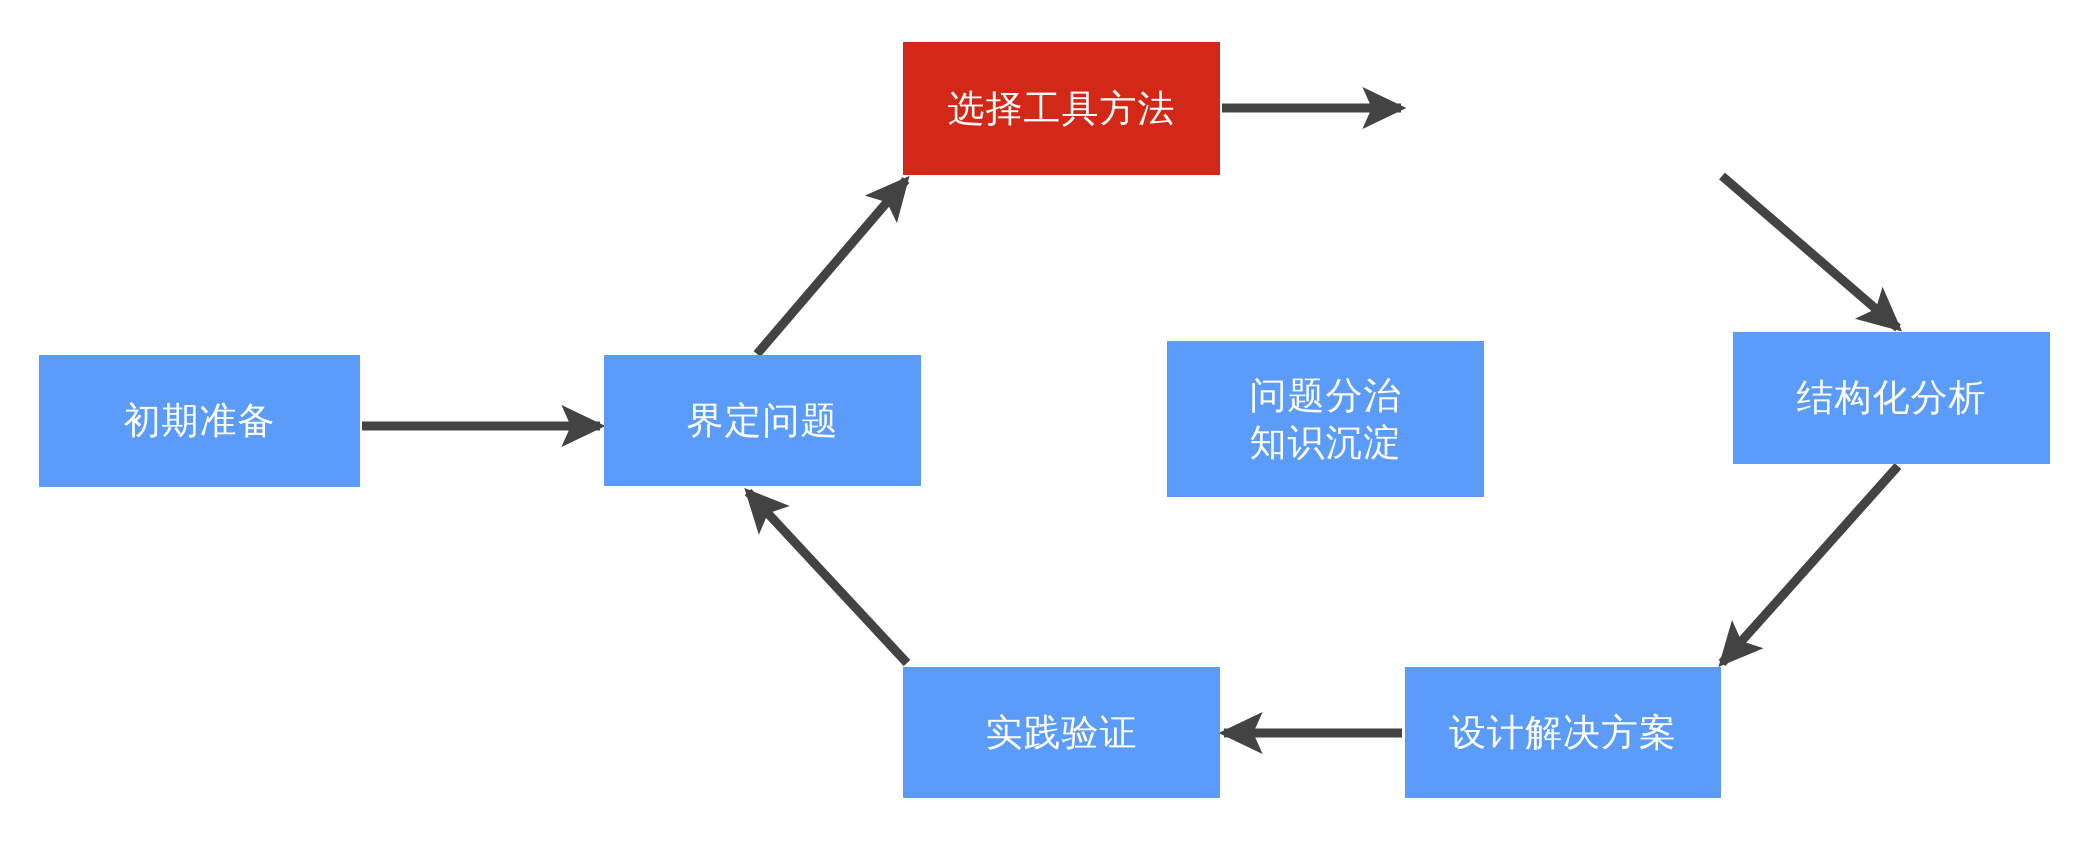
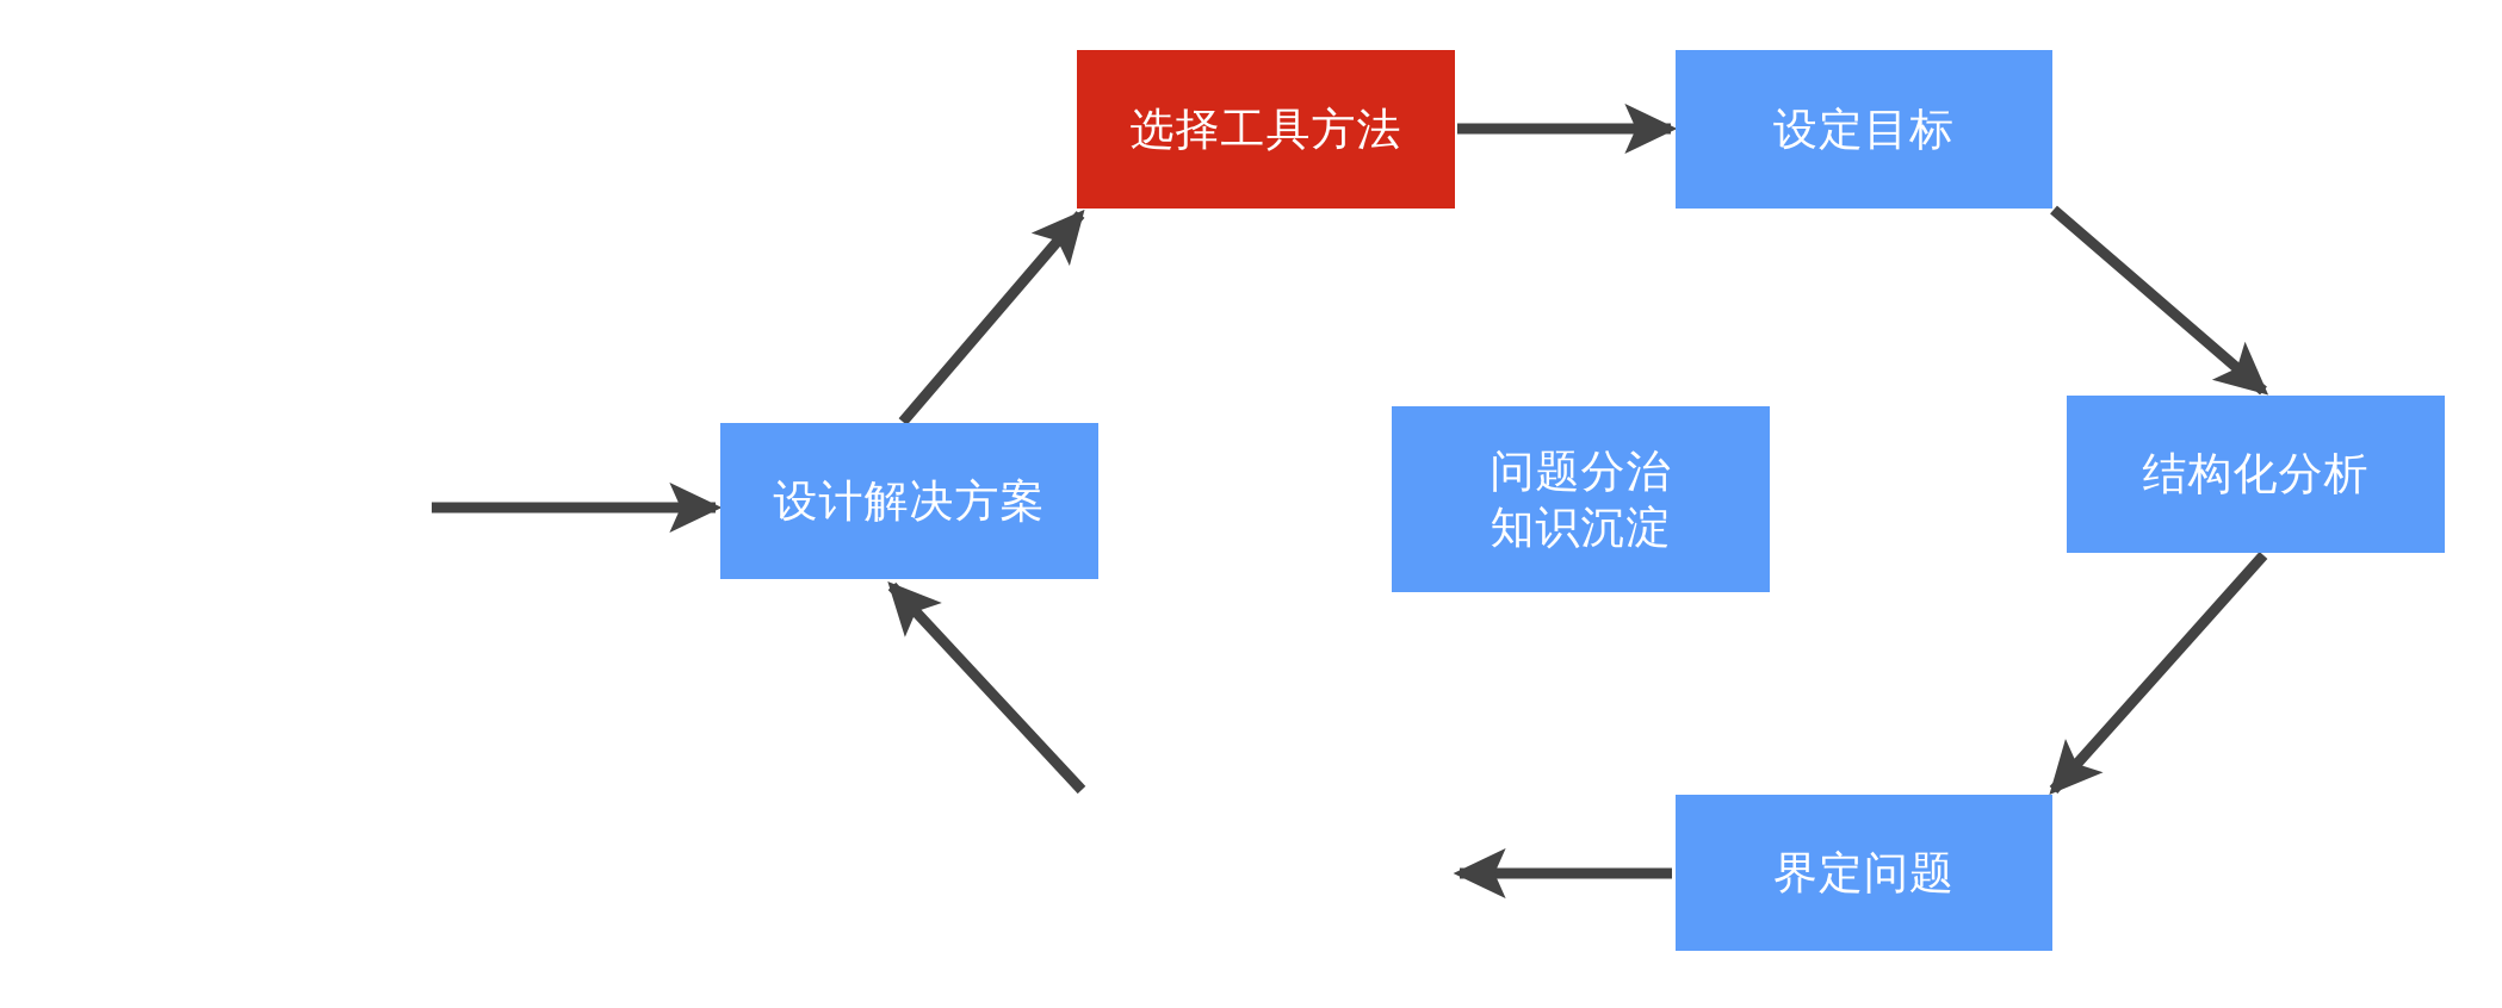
- 初期准备
- 界定问题
+ 设计解决方案
  选择工具方法
+ 设定目标
  结构化分析
  问题分治
  知识沉淀
- 设计解决方案
+ 界定问题
- 实践验证
